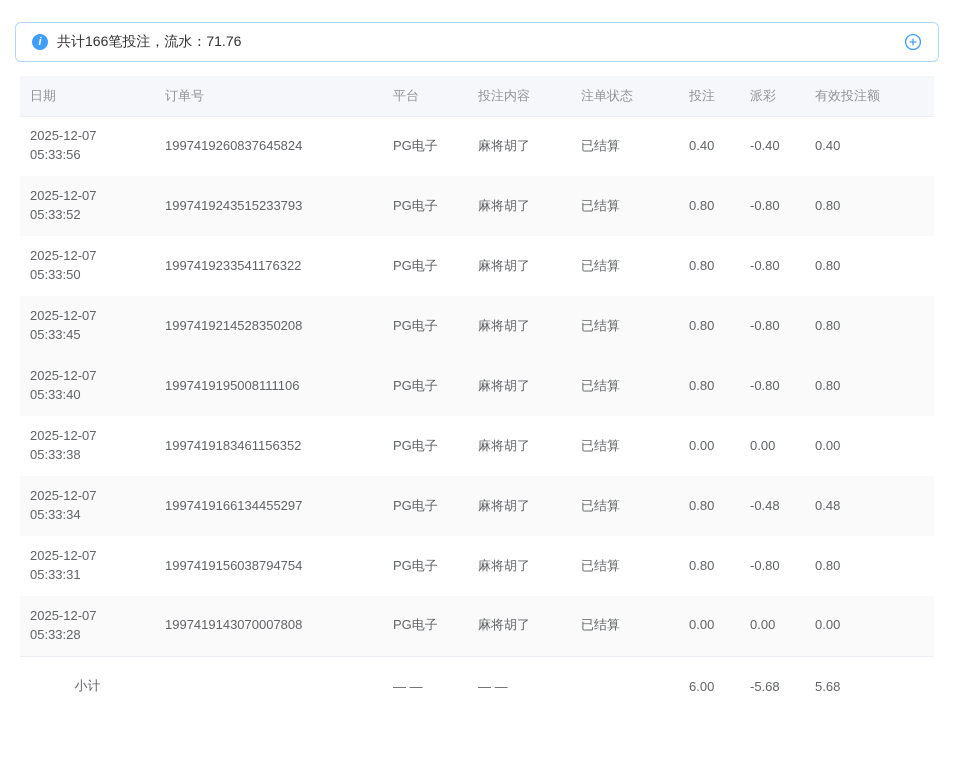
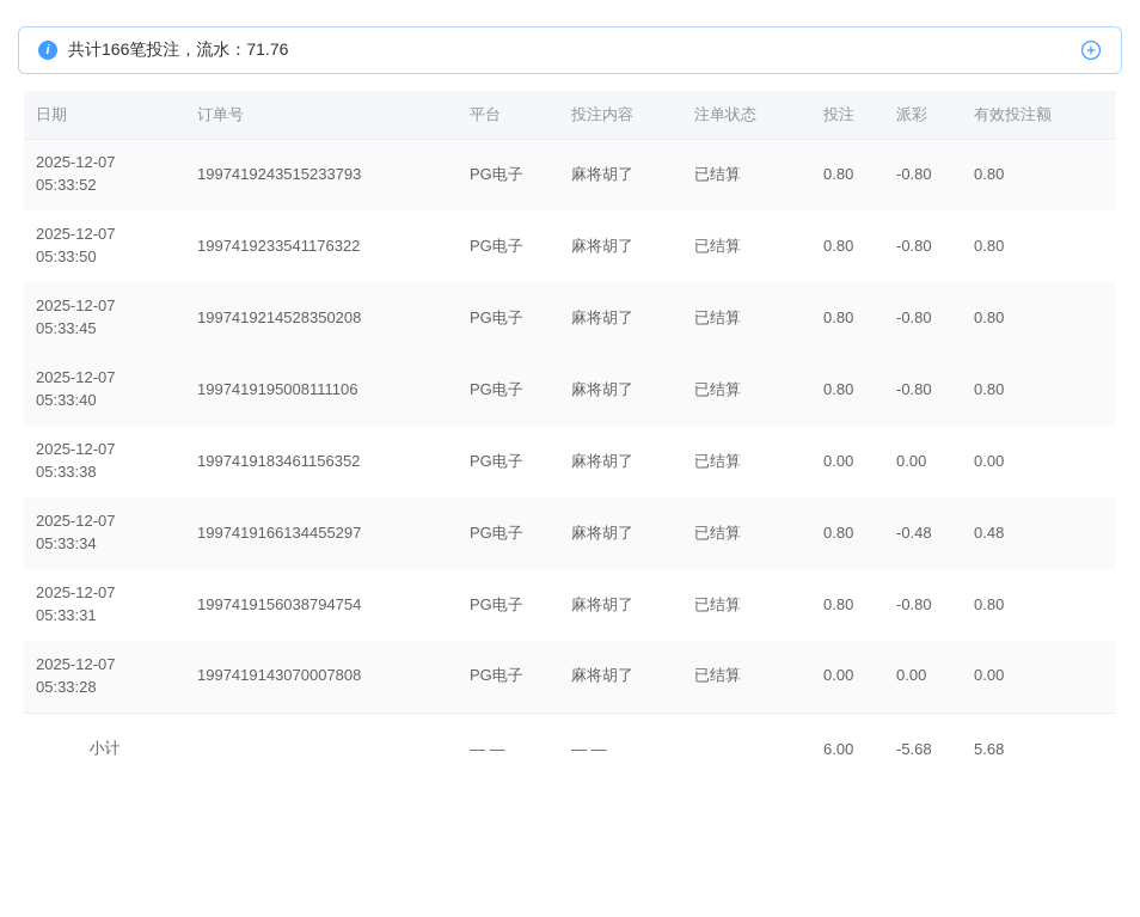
  i
  共计166笔投注，流水：71.76
  日期	订单号	平台	投注内容	注单状态	投注	派彩	有效投注额
- 2025-12-07 05:33:56	1997419260837645824	PG电子	麻将胡了	已结算	0.40	-0.40	0.40
  2025-12-07 05:33:52	1997419243515233793	PG电子	麻将胡了	已结算	0.80	-0.80	0.80
  2025-12-07 05:33:50	1997419233541176322	PG电子	麻将胡了	已结算	0.80	-0.80	0.80
  2025-12-07 05:33:45	1997419214528350208	PG电子	麻将胡了	已结算	0.80	-0.80	0.80
  2025-12-07 05:33:40	1997419195008111106	PG电子	麻将胡了	已结算	0.80	-0.80	0.80
  2025-12-07 05:33:38	1997419183461156352	PG电子	麻将胡了	已结算	0.00	0.00	0.00
  2025-12-07 05:33:34	1997419166134455297	PG电子	麻将胡了	已结算	0.80	-0.48	0.48
  2025-12-07 05:33:31	1997419156038794754	PG电子	麻将胡了	已结算	0.80	-0.80	0.80
  2025-12-07 05:33:28	1997419143070007808	PG电子	麻将胡了	已结算	0.00	0.00	0.00
  小计		— —	— —		6.00	-5.68	5.68
